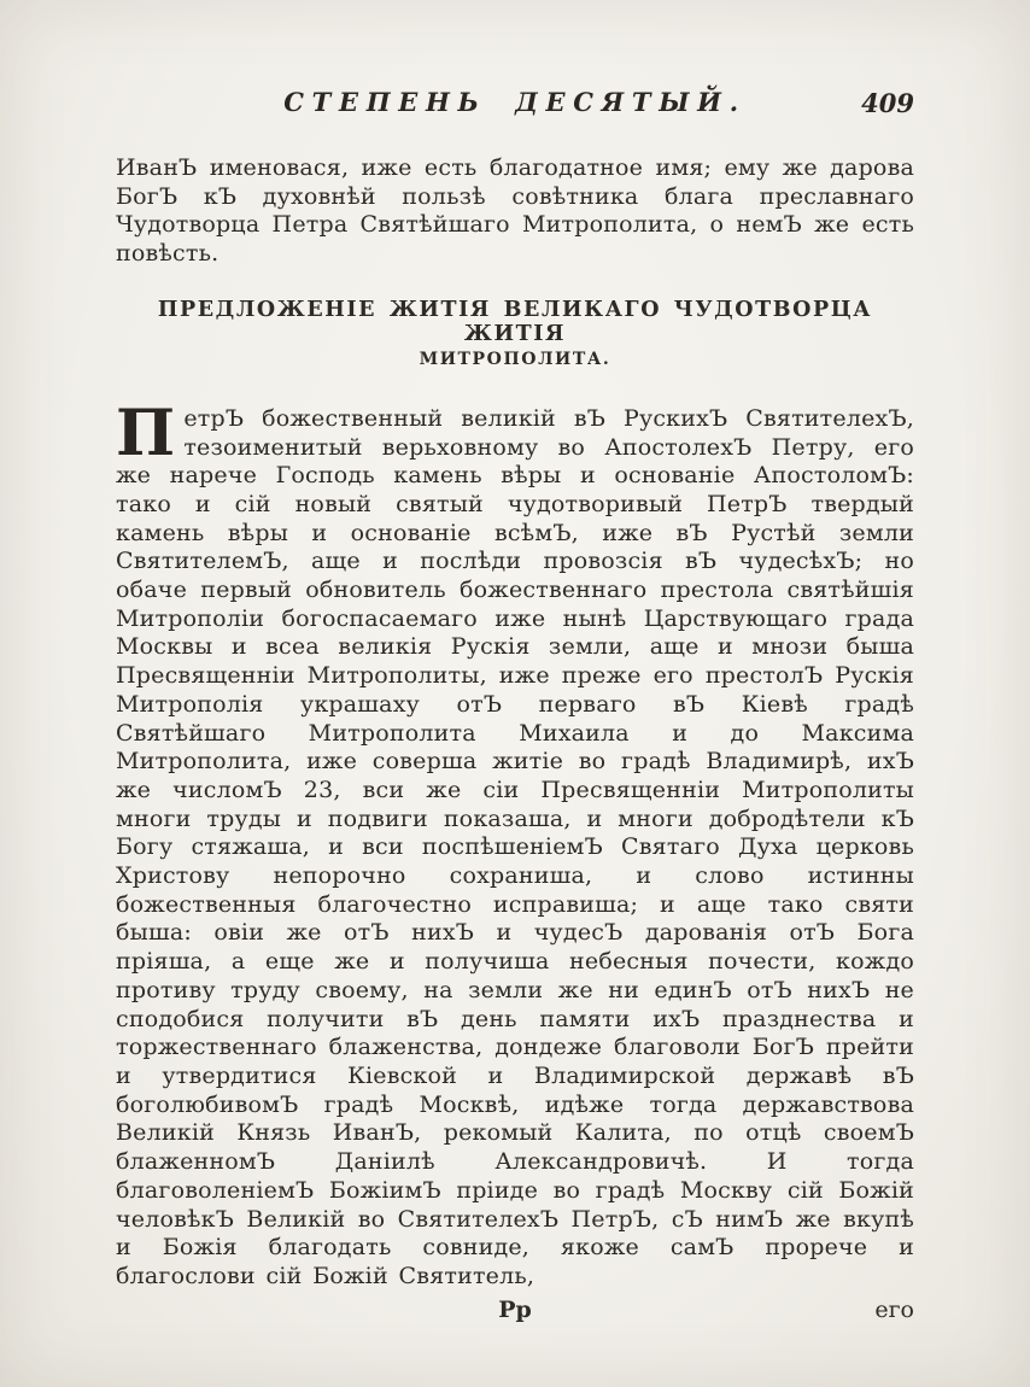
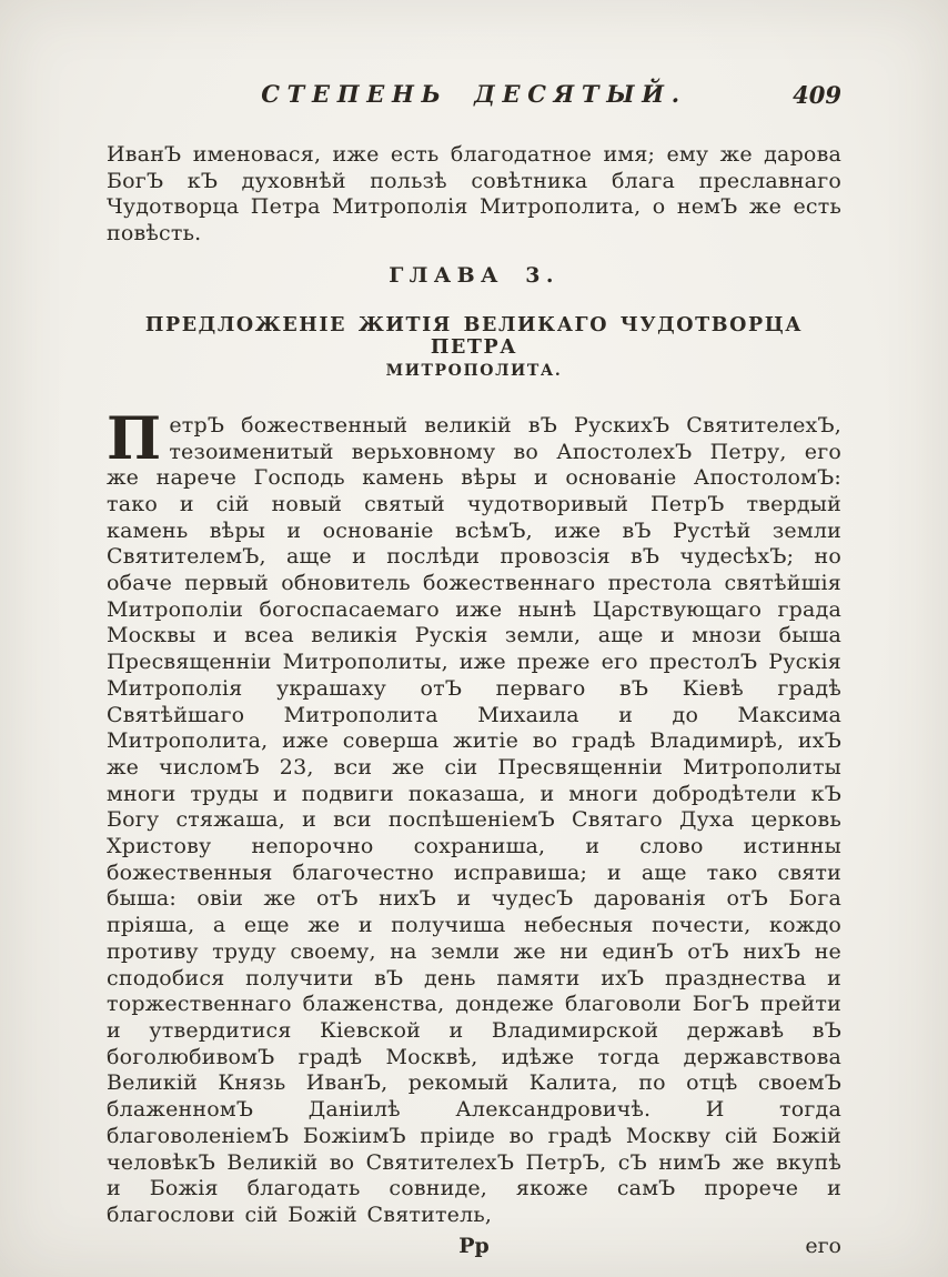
  СТЕПЕНЬ ДЕСЯТЫЙ.
  409
- ИванЪ именовася, иже есть благодатное имя; ему же дарова БогЪ кЪ духовнѣй пользѣ совѣтника блага преславнаго Чудотворца Петра Святѣйшаго Митрополита, о немЪ же есть повѣсть.
+ ИванЪ именовася, иже есть благодатное имя; ему же дарова БогЪ кЪ духовнѣй пользѣ совѣтника блага преславнаго Чудотворца Петра Митрополія Митрополита, о немЪ же есть повѣсть.
+ ГЛАВА 3.
- ПРЕДЛОЖЕНІЕ ЖИТІЯ ВЕЛИКАГО ЧУДОТВОРЦА ЖИТІЯ
+ ПРЕДЛОЖЕНІЕ ЖИТІЯ ВЕЛИКАГО ЧУДОТВОРЦА ПЕТРА
  МИТРОПОЛИТА.
  П
  етрЪ божественный великій вЪ РускихЪ СвятителехЪ, тезоименитый верьховному во АпостолехЪ Петру, его же нарече Господь камень вѣры и основаніе АпостоломЪ: тако и сій новый святый чудотворивый ПетрЪ твердый камень вѣры и основаніе всѣмЪ, иже вЪ Рустѣй земли СвятителемЪ, аще и послѣди провозсія вЪ чудесѣхЪ; но обаче первый обновитель божественнаго престола святѣйшія Митрополіи богоспасаемаго иже нынѣ Царствующаго града Москвы и всеа великія Рускія земли, аще и мнози быша Пресвященніи Митрополиты, иже преже его престолЪ Рускія Митрополія украшаху отЪ перваго вЪ Кіевѣ градѣ Святѣйшаго Митрополита Михаила и до Максима Митрополита, иже соверша житіе во градѣ Владимирѣ, ихЪ же числомЪ 23, вси же сіи Пресвященніи Митрополиты многи труды и подвиги показаша, и многи добродѣтели кЪ Богу стяжаша, и вси поспѣшеніемЪ Святаго Духа церковь Христову непорочно сохраниша, и слово истинны божественныя благочестно исправиша; и аще тако святи быша: овіи же отЪ нихЪ и чудесЪ дарованія отЪ Бога пріяша, а еще же и получиша небесныя почести, кождо противу труду своему, на земли же ни единЪ отЪ нихЪ не сподобися получити вЪ день памяти ихЪ празднества и торжественнаго блаженства, дондеже благоволи БогЪ прейти и утвердитися Кіевской и Владимирской державѣ вЪ боголюбивомЪ градѣ Москвѣ, идѣже тогда державствова Великій Князь ИванЪ, рекомый Калита, по отцѣ своемЪ блаженномЪ Даніилѣ Александровичѣ. И тогда благоволеніемЪ БожіимЪ пріиде во градѣ Москву сій Божій человѣкЪ Великій во СвятителехЪ ПетрЪ, сЪ нимЪ же вкупѣ и Божія благодать совниде, якоже самЪ прорече и благослови сій Божій Святитель,
  Рр
  его
